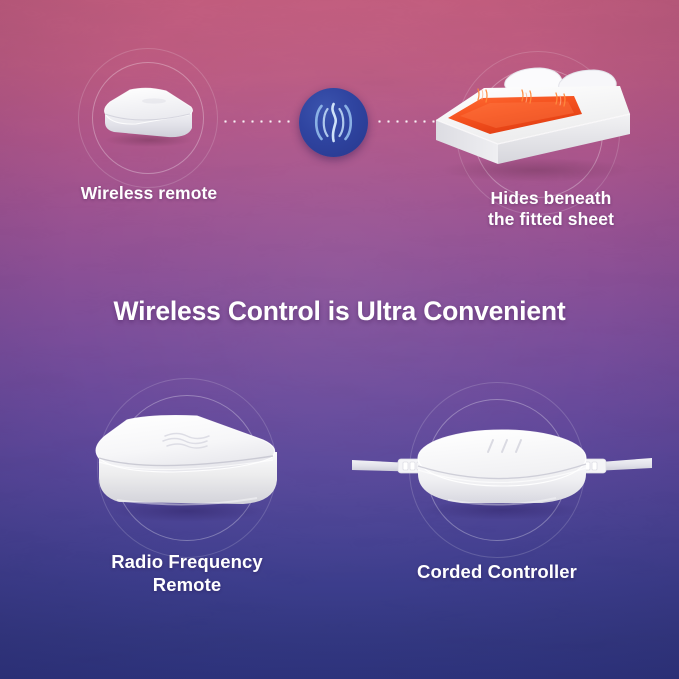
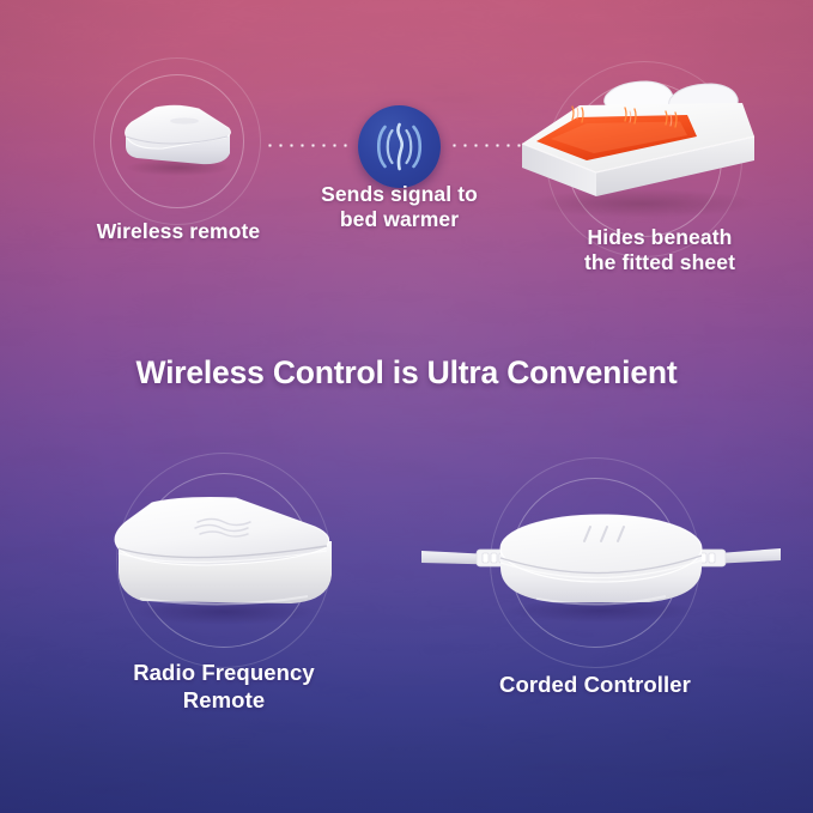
  Wireless remote
+ Sends signal to
+ bed warmer
  Hides beneath
  the fitted sheet
  Wireless Control is Ultra Convenient
  Radio Frequency
  Remote
  Corded Controller
